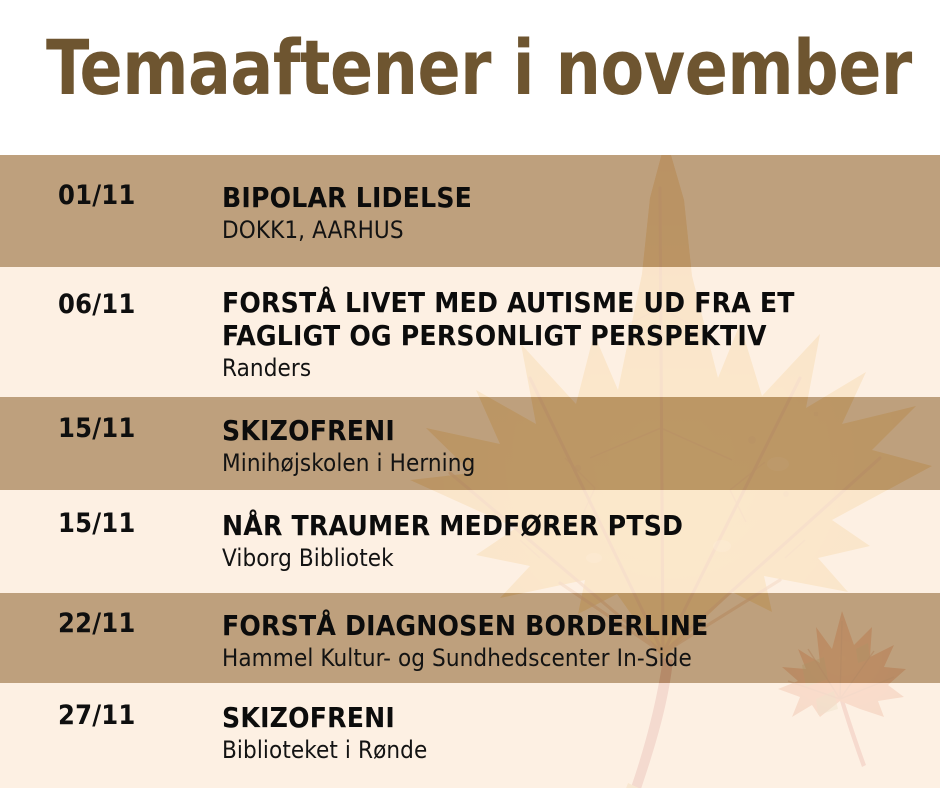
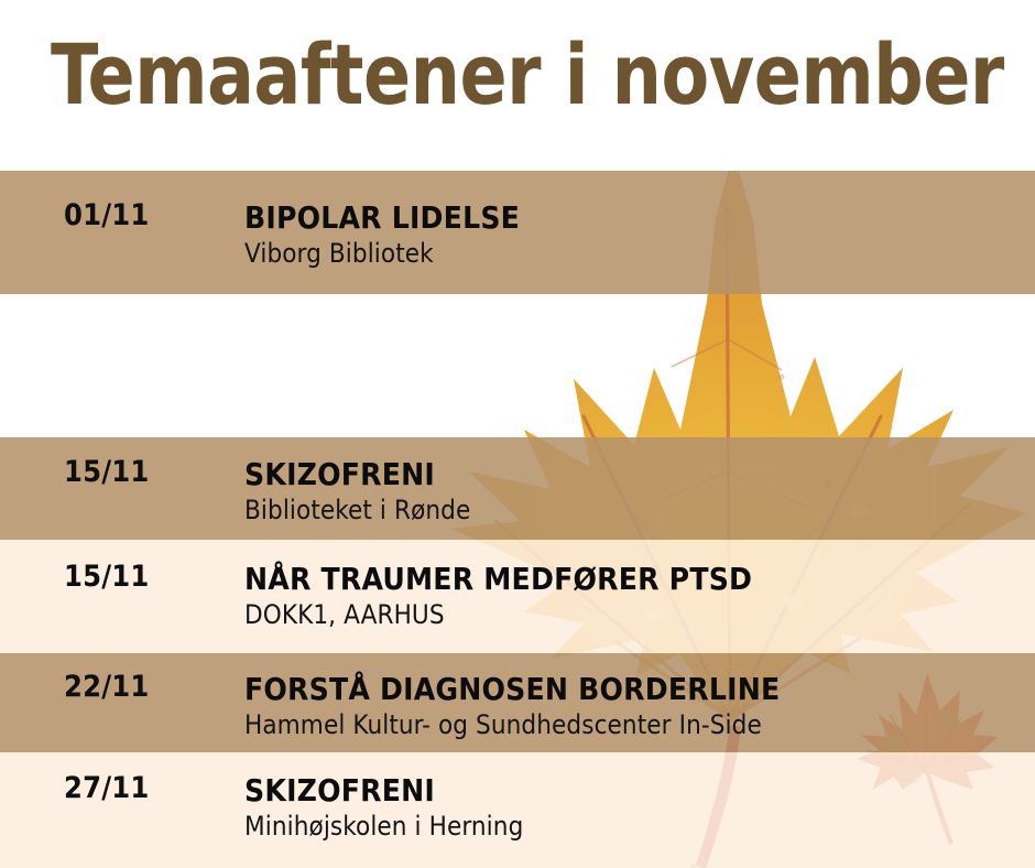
  01/11
  BIPOLAR LIDELSE
- DOKK1, AARHUS
+ Viborg Bibliotek
- 06/11
- FORSTÅ LIVET MED AUTISME UD FRA ET
- FAGLIGT OG PERSONLIGT PERSPEKTIV
- Randers
  15/11
  SKIZOFRENI
- Minihøjskolen i Herning
+ Biblioteket i Rønde
  15/11
  NÅR TRAUMER MEDFØRER PTSD
- Viborg Bibliotek
+ DOKK1, AARHUS
  22/11
  FORSTÅ DIAGNOSEN BORDERLINE
  Hammel Kultur- og Sundhedscenter In-Side
  27/11
  SKIZOFRENI
- Biblioteket i Rønde
+ Minihøjskolen i Herning
  Temaaftener i november
